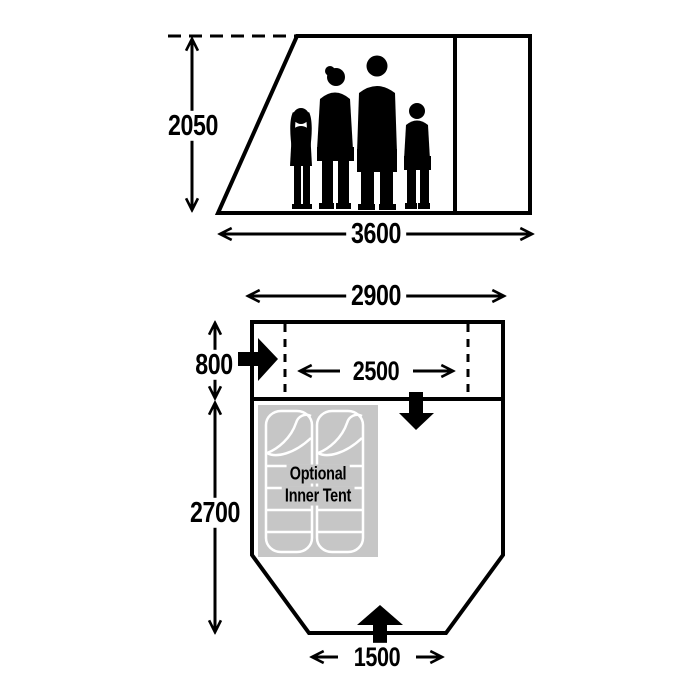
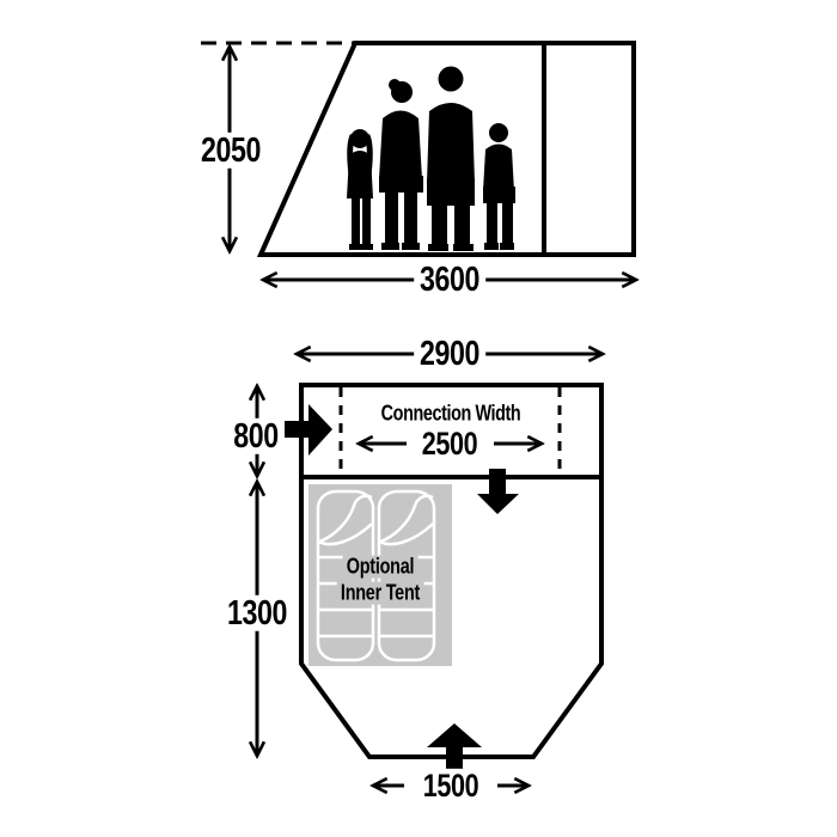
  2050
  3600
  2900
  800
+ Connection Width
  2500
- 2700
+ 1300
  Optional
  Inner Tent
  1500
